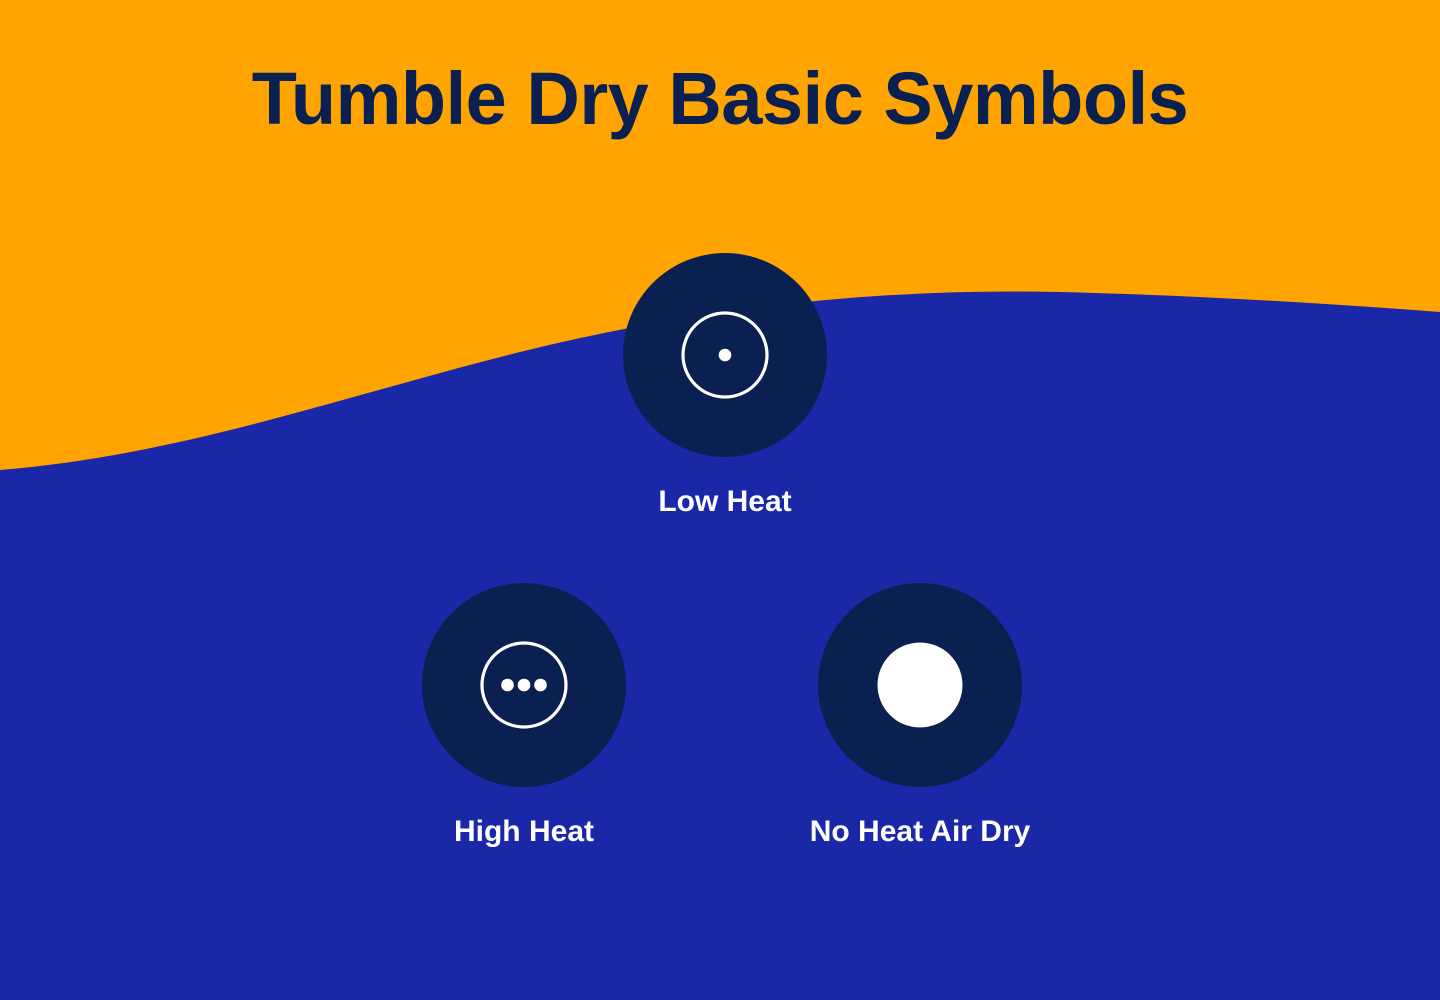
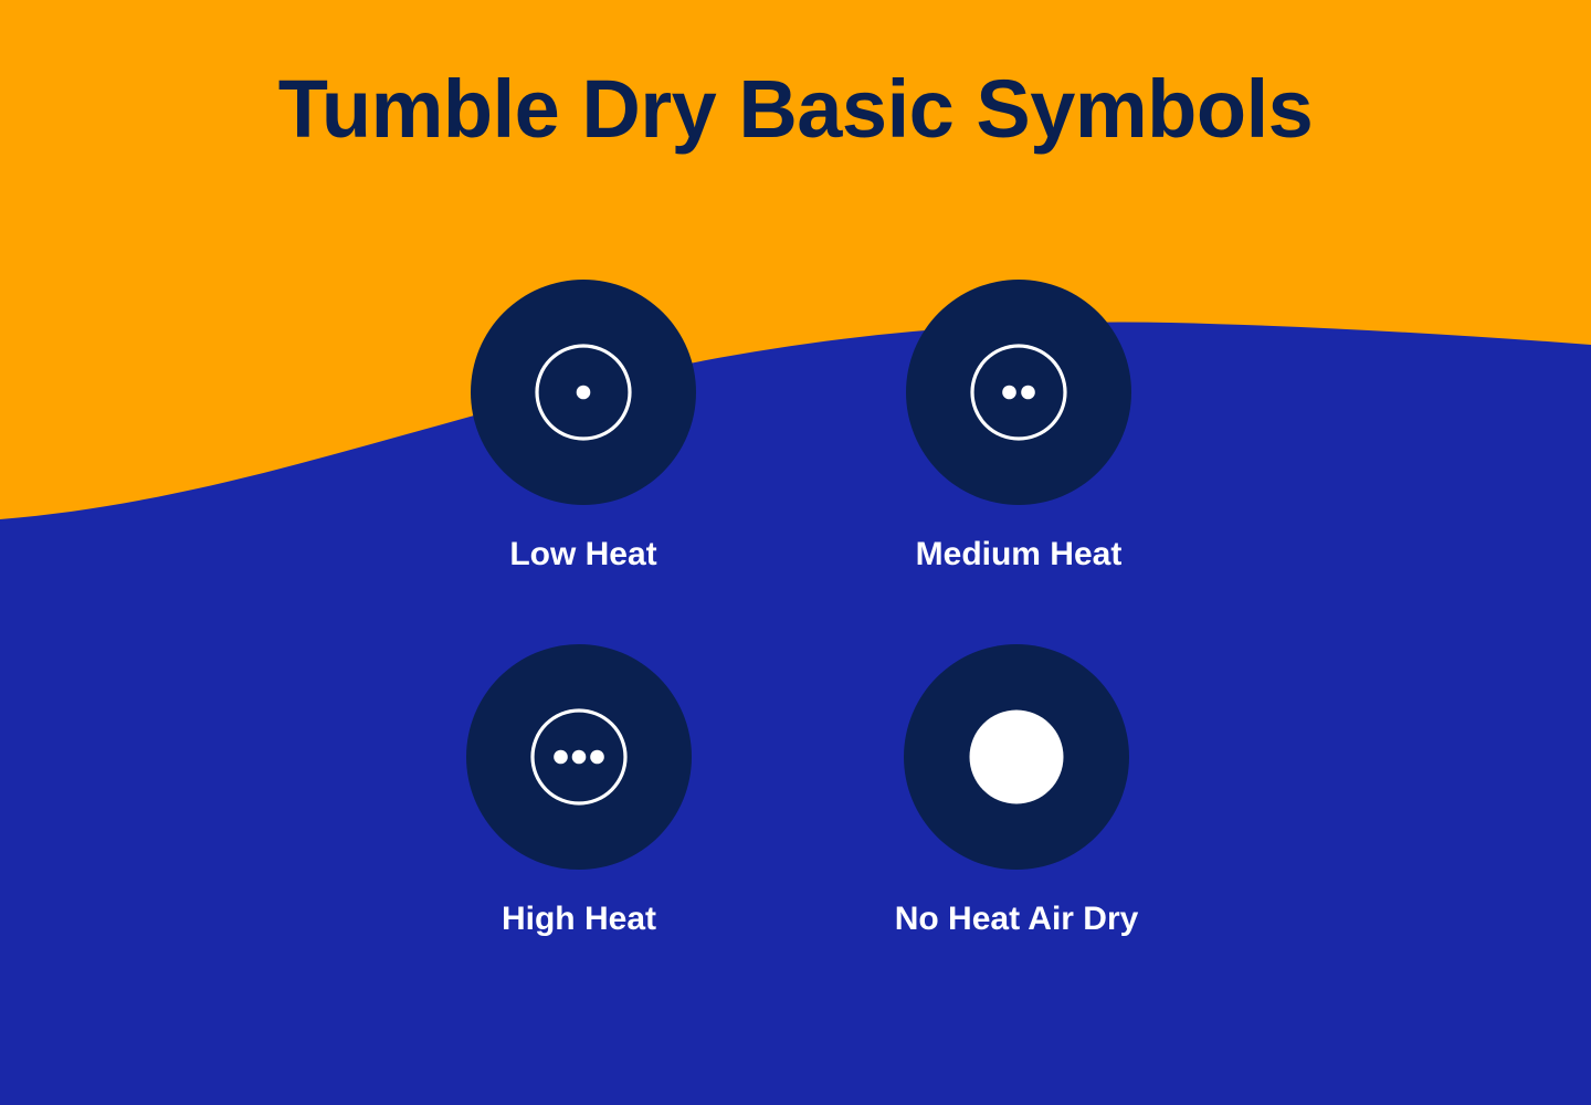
  Tumble Dry Basic Symbols
  Low Heat
+ Medium Heat
  High Heat
  No Heat Air Dry
